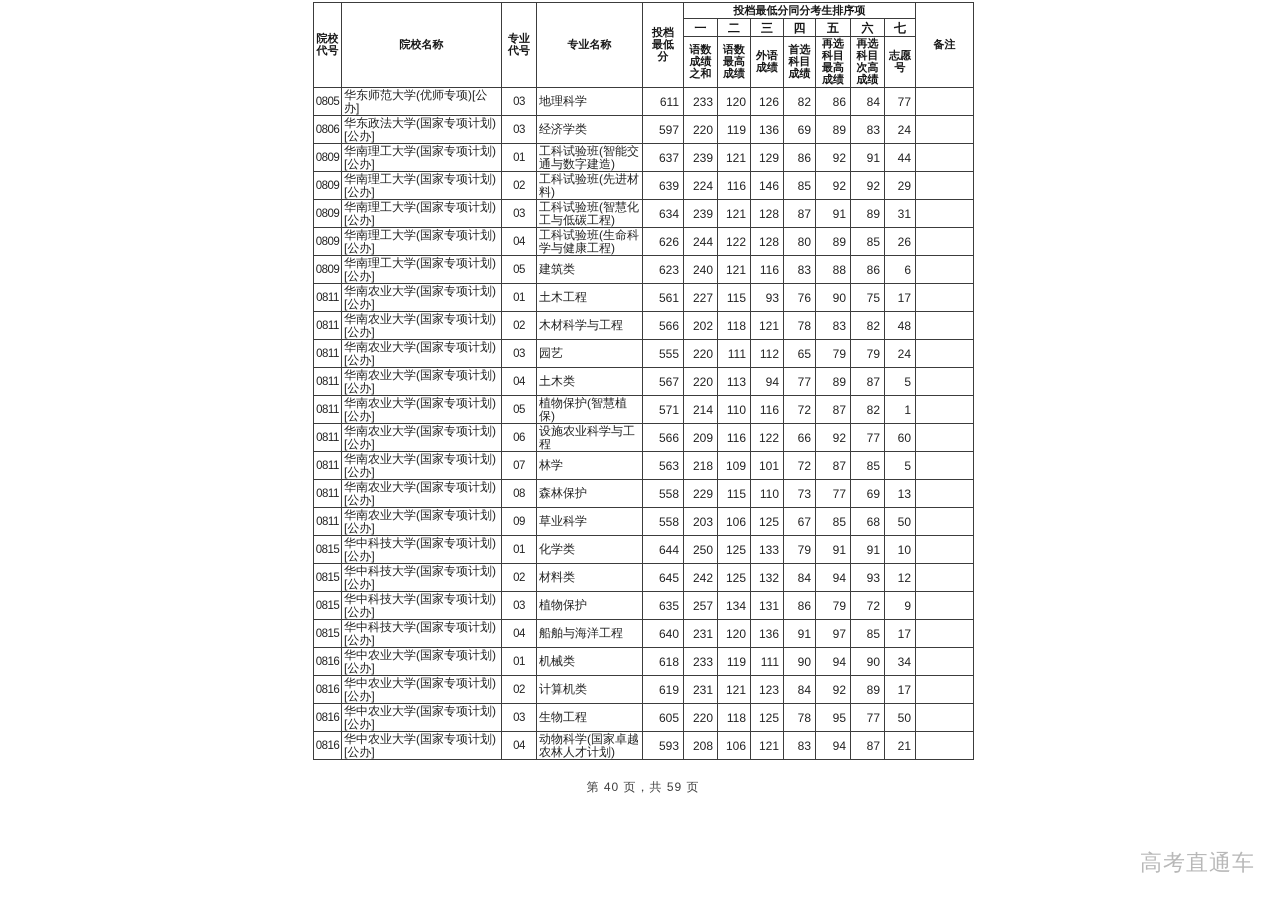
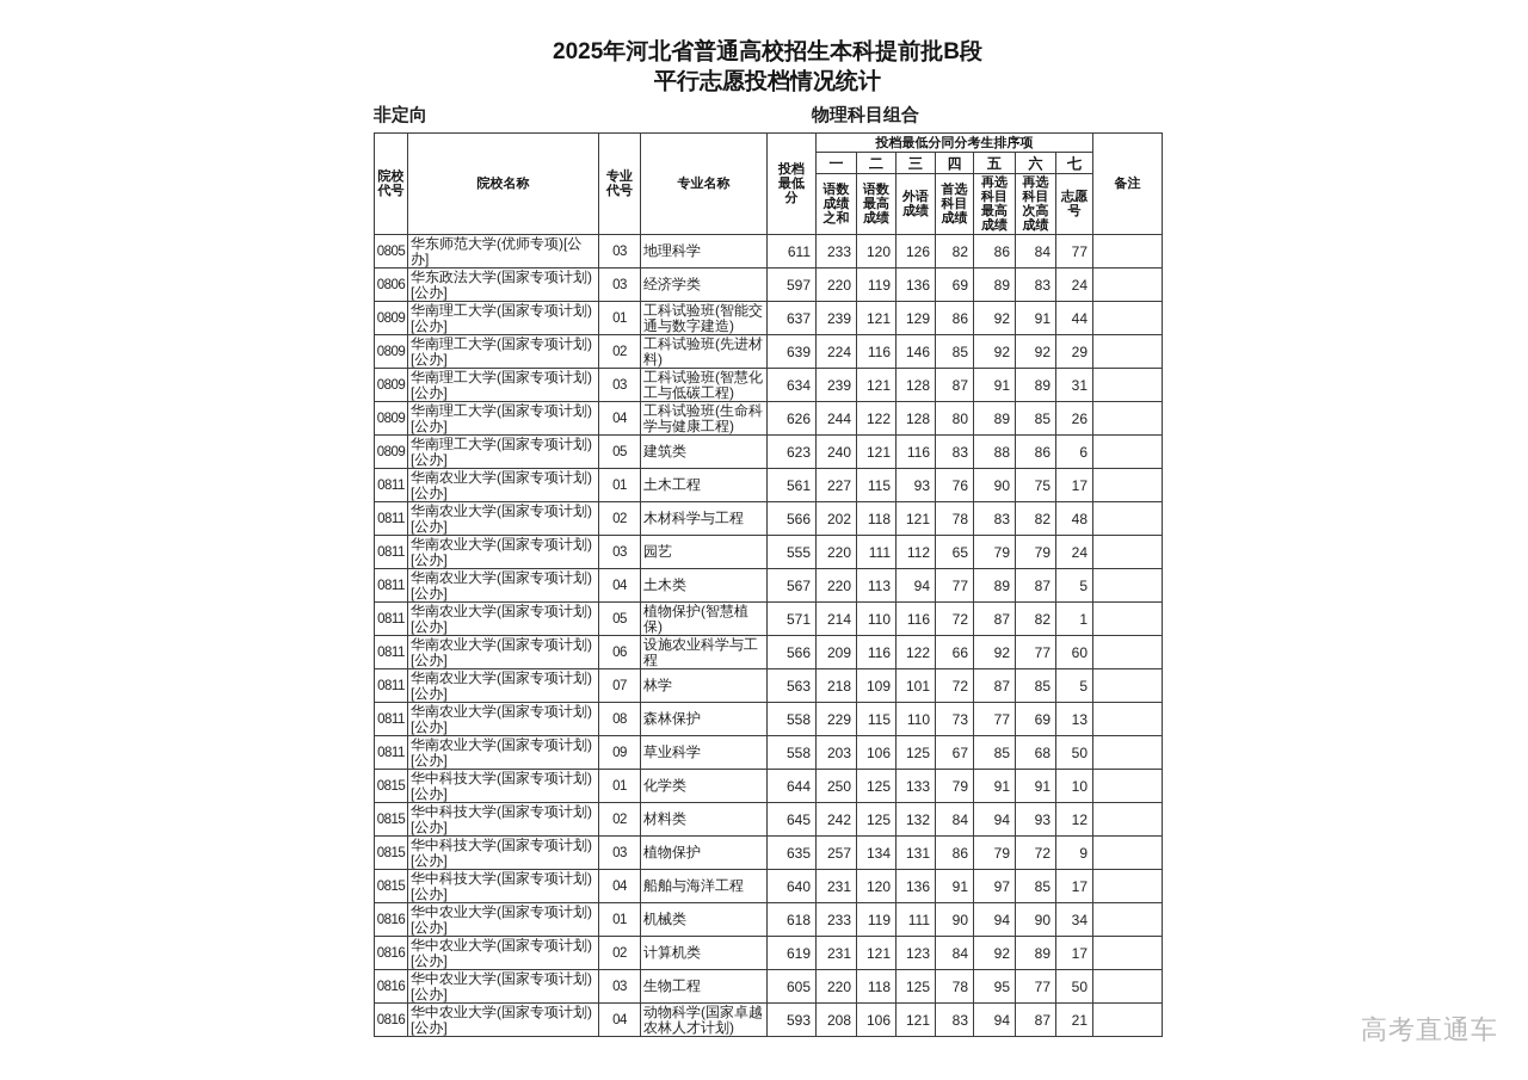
+ 2025年河北省普通高校招生本科提前批B段
+ 平行志愿投档情况统计
+ 非定向
+ 物理科目组合
  院校 代号	院校名称	专业 代号	专业名称	投档 最低 分	投档最低分同分考生排序项	备注
  一	二	三	四	五	六	七
  语数 成绩 之和	语数 最高 成绩	外语 成绩	首选 科目 成绩	再选 科目 最高 成绩	再选 科目 次高 成绩	志愿 号
  0805	华东师范大学(优师专项)[公办]	03	地理科学	611	233	120	126	82	86	84	77
  0806	华东政法大学(国家专项计划)[公办]	03	经济学类	597	220	119	136	69	89	83	24
  0809	华南理工大学(国家专项计划)[公办]	01	工科试验班(智能交通与数字建造)	637	239	121	129	86	92	91	44
  0809	华南理工大学(国家专项计划)[公办]	02	工科试验班(先进材料)	639	224	116	146	85	92	92	29
  0809	华南理工大学(国家专项计划)[公办]	03	工科试验班(智慧化工与低碳工程)	634	239	121	128	87	91	89	31
  0809	华南理工大学(国家专项计划)[公办]	04	工科试验班(生命科学与健康工程)	626	244	122	128	80	89	85	26
  0809	华南理工大学(国家专项计划)[公办]	05	建筑类	623	240	121	116	83	88	86	6
  0811	华南农业大学(国家专项计划)[公办]	01	土木工程	561	227	115	93	76	90	75	17
  0811	华南农业大学(国家专项计划)[公办]	02	木材科学与工程	566	202	118	121	78	83	82	48
  0811	华南农业大学(国家专项计划)[公办]	03	园艺	555	220	111	112	65	79	79	24
  0811	华南农业大学(国家专项计划)[公办]	04	土木类	567	220	113	94	77	89	87	5
  0811	华南农业大学(国家专项计划)[公办]	05	植物保护(智慧植保)	571	214	110	116	72	87	82	1
  0811	华南农业大学(国家专项计划)[公办]	06	设施农业科学与工程	566	209	116	122	66	92	77	60
  0811	华南农业大学(国家专项计划)[公办]	07	林学	563	218	109	101	72	87	85	5
  0811	华南农业大学(国家专项计划)[公办]	08	森林保护	558	229	115	110	73	77	69	13
  0811	华南农业大学(国家专项计划)[公办]	09	草业科学	558	203	106	125	67	85	68	50
  0815	华中科技大学(国家专项计划)[公办]	01	化学类	644	250	125	133	79	91	91	10
  0815	华中科技大学(国家专项计划)[公办]	02	材料类	645	242	125	132	84	94	93	12
  0815	华中科技大学(国家专项计划)[公办]	03	植物保护	635	257	134	131	86	79	72	9
  0815	华中科技大学(国家专项计划)[公办]	04	船舶与海洋工程	640	231	120	136	91	97	85	17
  0816	华中农业大学(国家专项计划)[公办]	01	机械类	618	233	119	111	90	94	90	34
  0816	华中农业大学(国家专项计划)[公办]	02	计算机类	619	231	121	123	84	92	89	17
  0816	华中农业大学(国家专项计划)[公办]	03	生物工程	605	220	118	125	78	95	77	50
  0816	华中农业大学(国家专项计划)[公办]	04	动物科学(国家卓越农林人才计划)	593	208	106	121	83	94	87	21
- 第 40 页，共 59 页
  高考直通车
